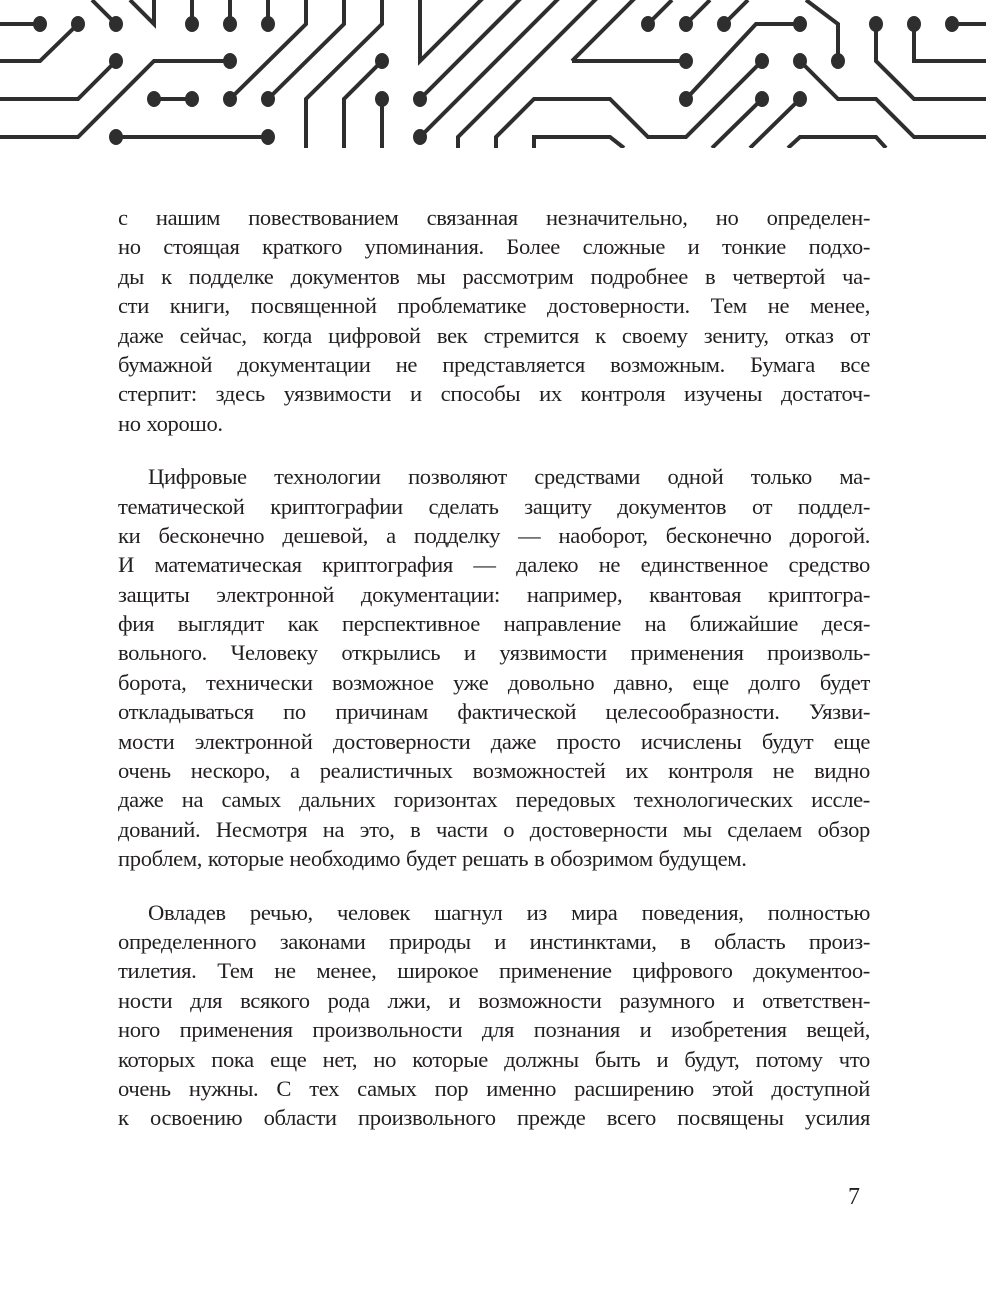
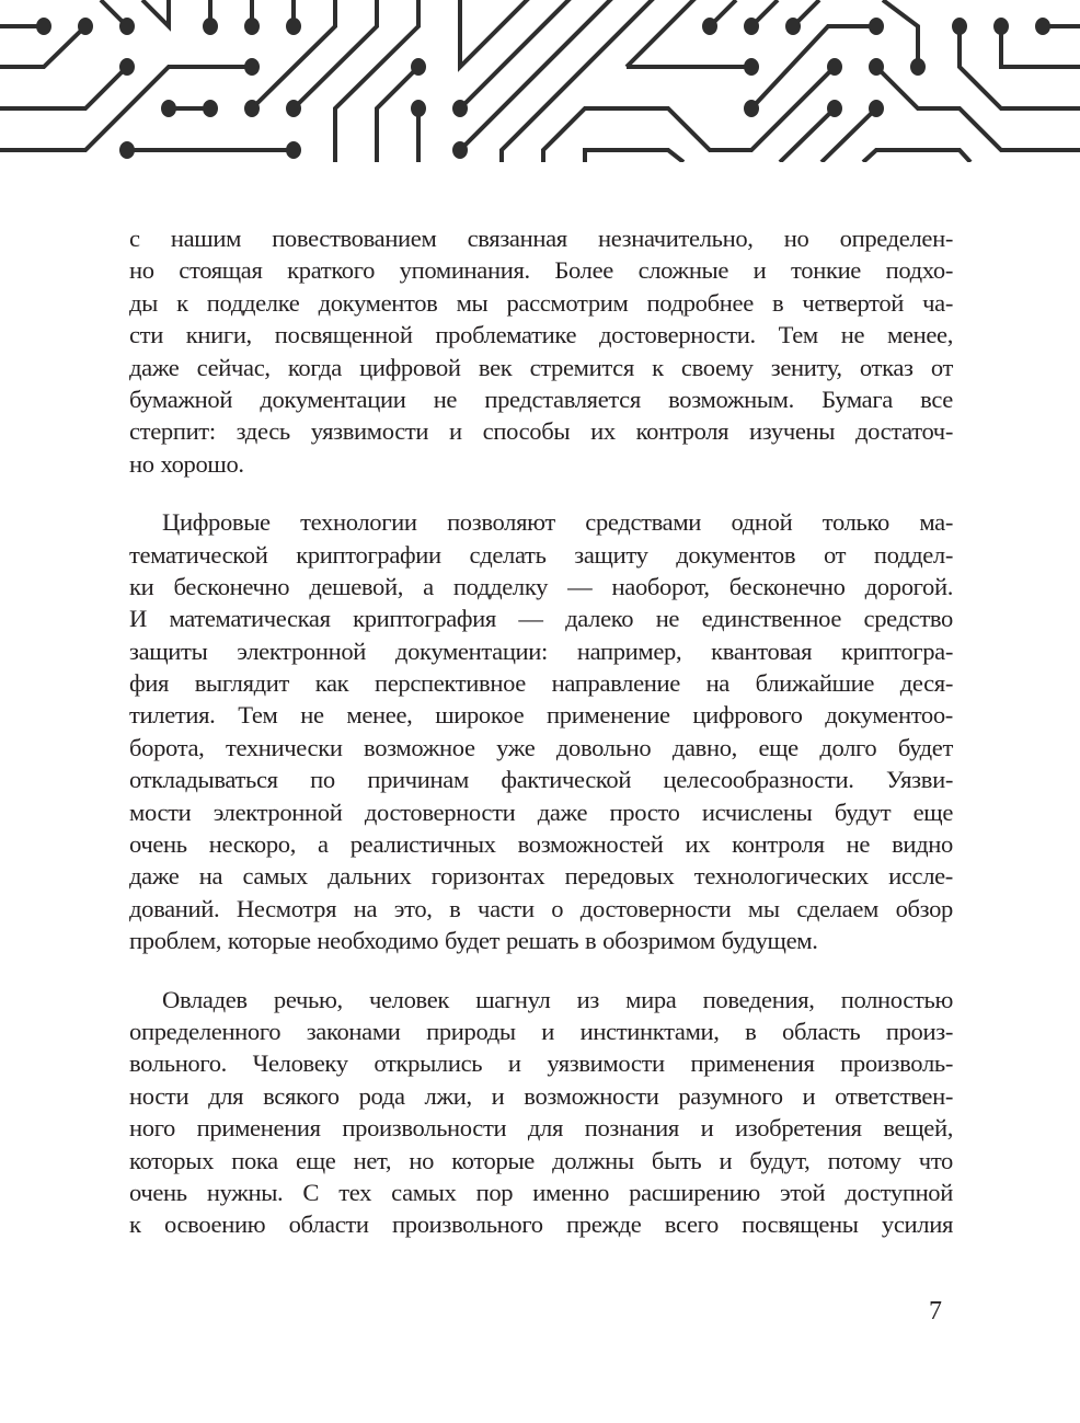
  с нашим повествованием связанная незначительно, но определен-
  но стоящая краткого упоминания. Более сложные и тонкие подхо-
  ды к подделке документов мы рассмотрим подробнее в четвертой ча-
  сти книги, посвященной проблематике достоверности. Тем не менее,
  даже сейчас, когда цифровой век стремится к своему зениту, отказ от
  бумажной документации не представляется возможным. Бумага все
  стерпит: здесь уязвимости и способы их контроля изучены достаточ-
  но хорошо.
  Цифровые технологии позволяют средствами одной только ма-
  тематической криптографии сделать защиту документов от поддел-
  ки бесконечно дешевой, а подделку — наоборот, бесконечно дорогой.
  И математическая криптография — далеко не единственное средство
  защиты электронной документации: например, квантовая криптогра-
  фия выглядит как перспективное направление на ближайшие деся-
- вольного. Человеку открылись и уязвимости применения произволь-
+ тилетия. Тем не менее, широкое применение цифрового документоо-
  борота, технически возможное уже довольно давно, еще долго будет
  откладываться по причинам фактической целесообразности. Уязви-
  мости электронной достоверности даже просто исчислены будут еще
  очень нескоро, а реалистичных возможностей их контроля не видно
  даже на самых дальних горизонтах передовых технологических иссле-
  дований. Несмотря на это, в части о достоверности мы сделаем обзор
  проблем, которые необходимо будет решать в обозримом будущем.
  Овладев речью, человек шагнул из мира поведения, полностью
  определенного законами природы и инстинктами, в область произ-
- тилетия. Тем не менее, широкое применение цифрового документоо-
+ вольного. Человеку открылись и уязвимости применения произволь-
  ности для всякого рода лжи, и возможности разумного и ответствен-
  ного применения произвольности для познания и изобретения вещей,
  которых пока еще нет, но которые должны быть и будут, потому что
  очень нужны. С тех самых пор именно расширению этой доступной
  к освоению области произвольного прежде всего посвящены усилия
  7
